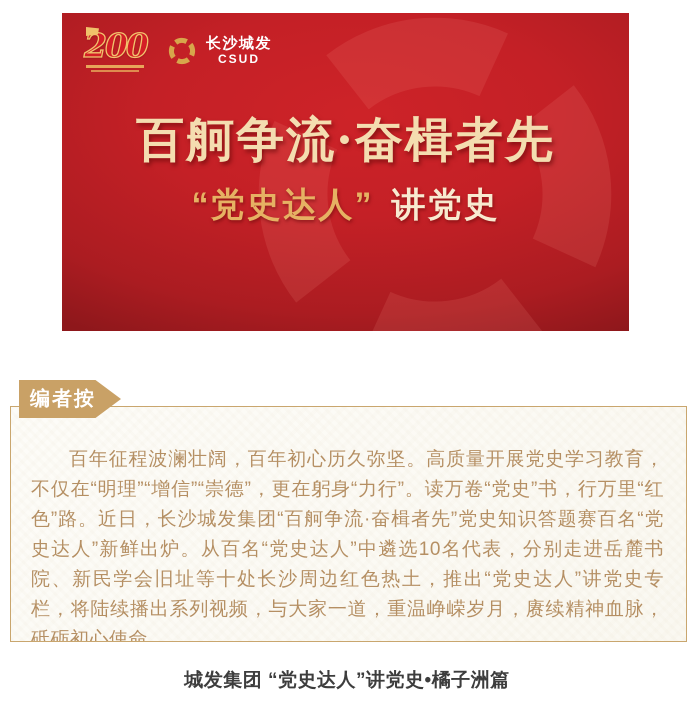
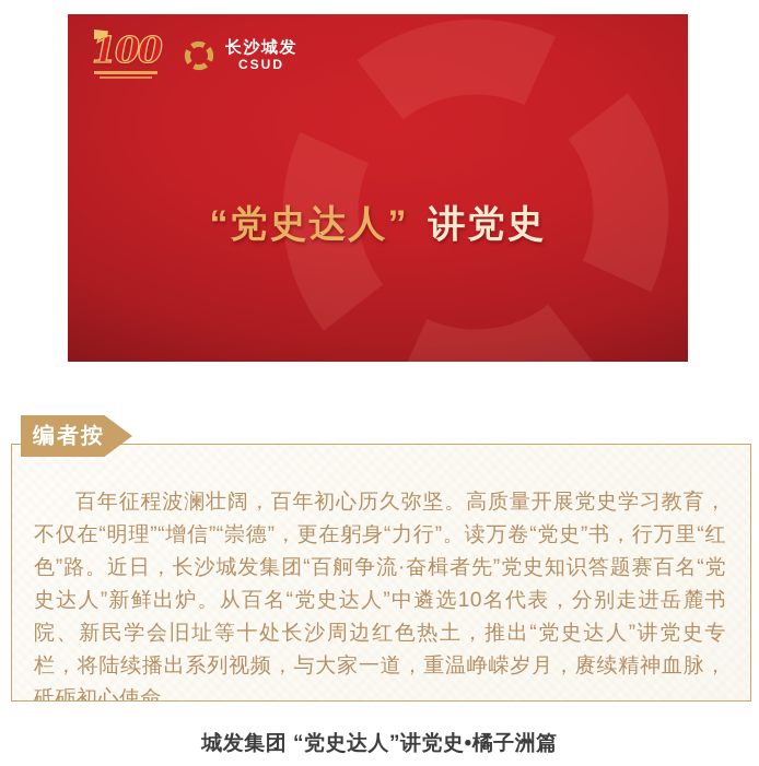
- 200
+ 100
  长沙城发
  CSUD
- 百舸争流·奋楫者先
  “党史达人” 讲党史
  编者按
  百年征程波澜壮阔，百年初心历久弥坚。高质量开展党史学习教育，不仅在“明理”“增信”“崇德”，更在躬身“力行”。读万卷“党史”书，行万里“红色”路。近日，长沙城发集团“百舸争流·奋楫者先”党史知识答题赛百名“党史达人”新鲜出炉。从百名“党史达人”中遴选10名代表，分别走进岳麓书院、新民学会旧址等十处长沙周边红色热土，推出“党史达人”讲党史专栏，将陆续播出系列视频，与大家一道，重温峥嵘岁月，赓续精神血脉，砥砺初心使命。
  城发集团 “党史达人”讲党史•橘子洲篇
